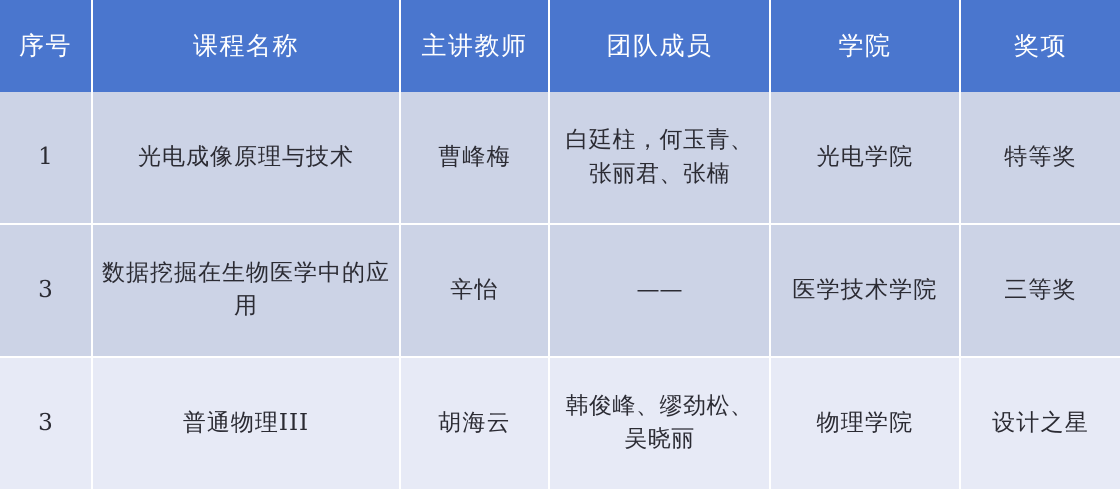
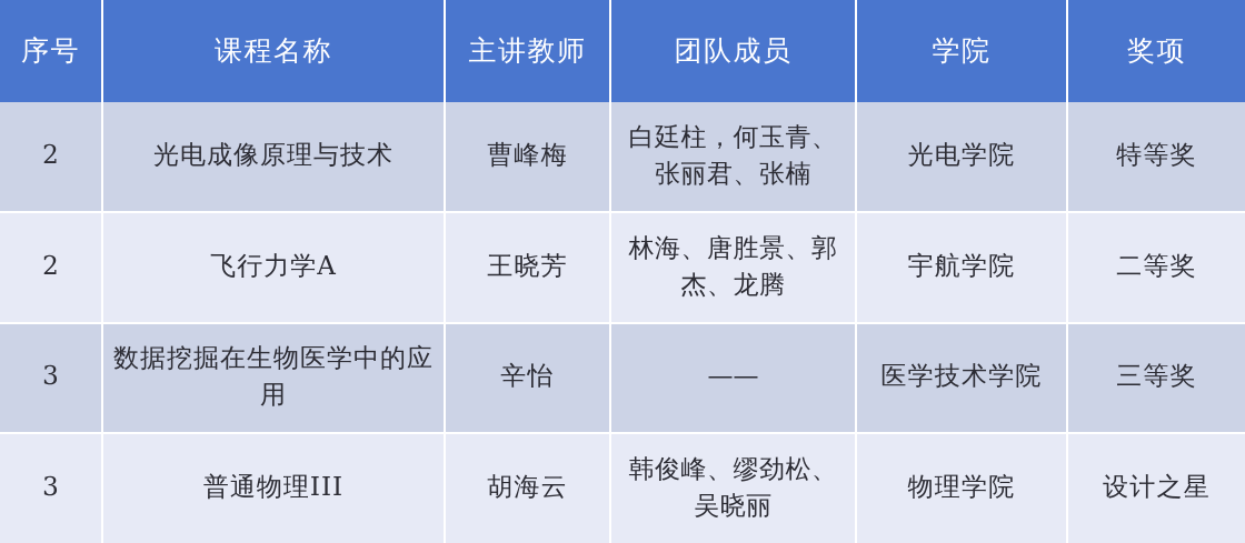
  序号	课程名称	主讲教师	团队成员	学院	奖项
- 1	光电成像原理与技术	曹峰梅	白廷柱，何玉青、张丽君、张楠	光电学院	特等奖
+ 2	光电成像原理与技术	曹峰梅	白廷柱，何玉青、张丽君、张楠	光电学院	特等奖
+ 2	飞行力学A	王晓芳	林海、唐胜景、郭杰、龙腾	宇航学院	二等奖
  3	数据挖掘在生物医学中的应用	辛怡	——	医学技术学院	三等奖
  3	普通物理III	胡海云	韩俊峰、缪劲松、吴晓丽	物理学院	设计之星
